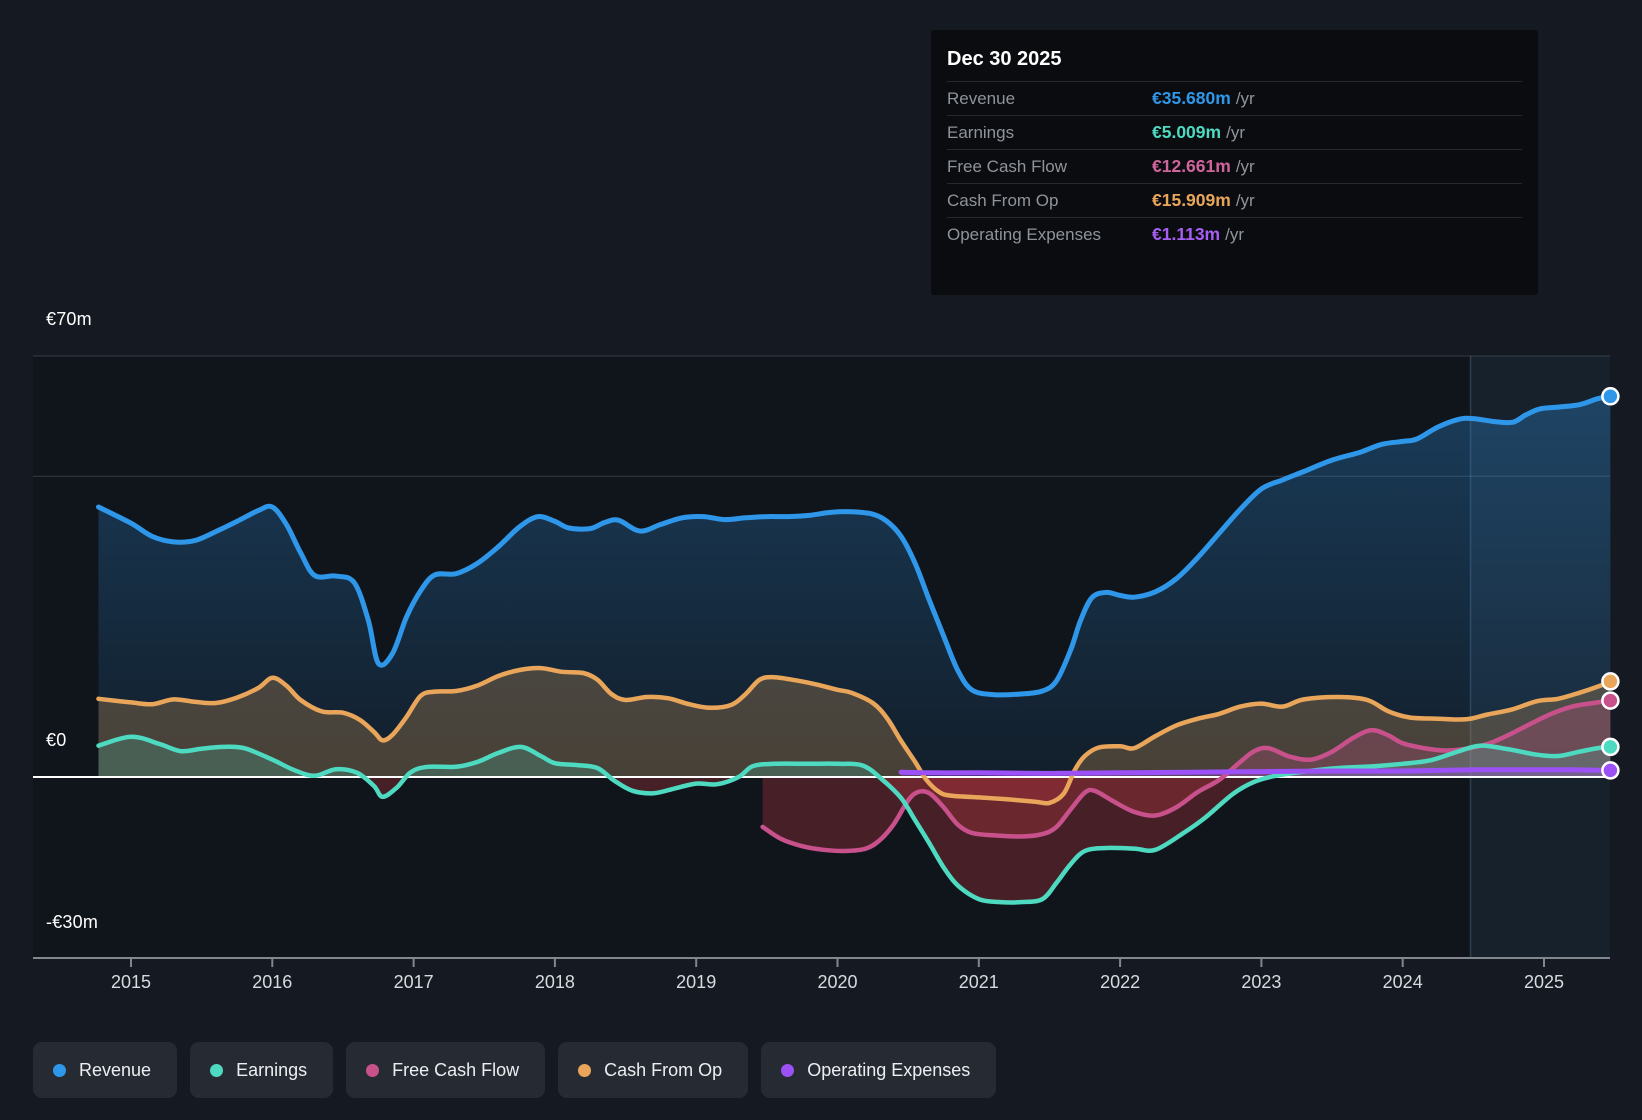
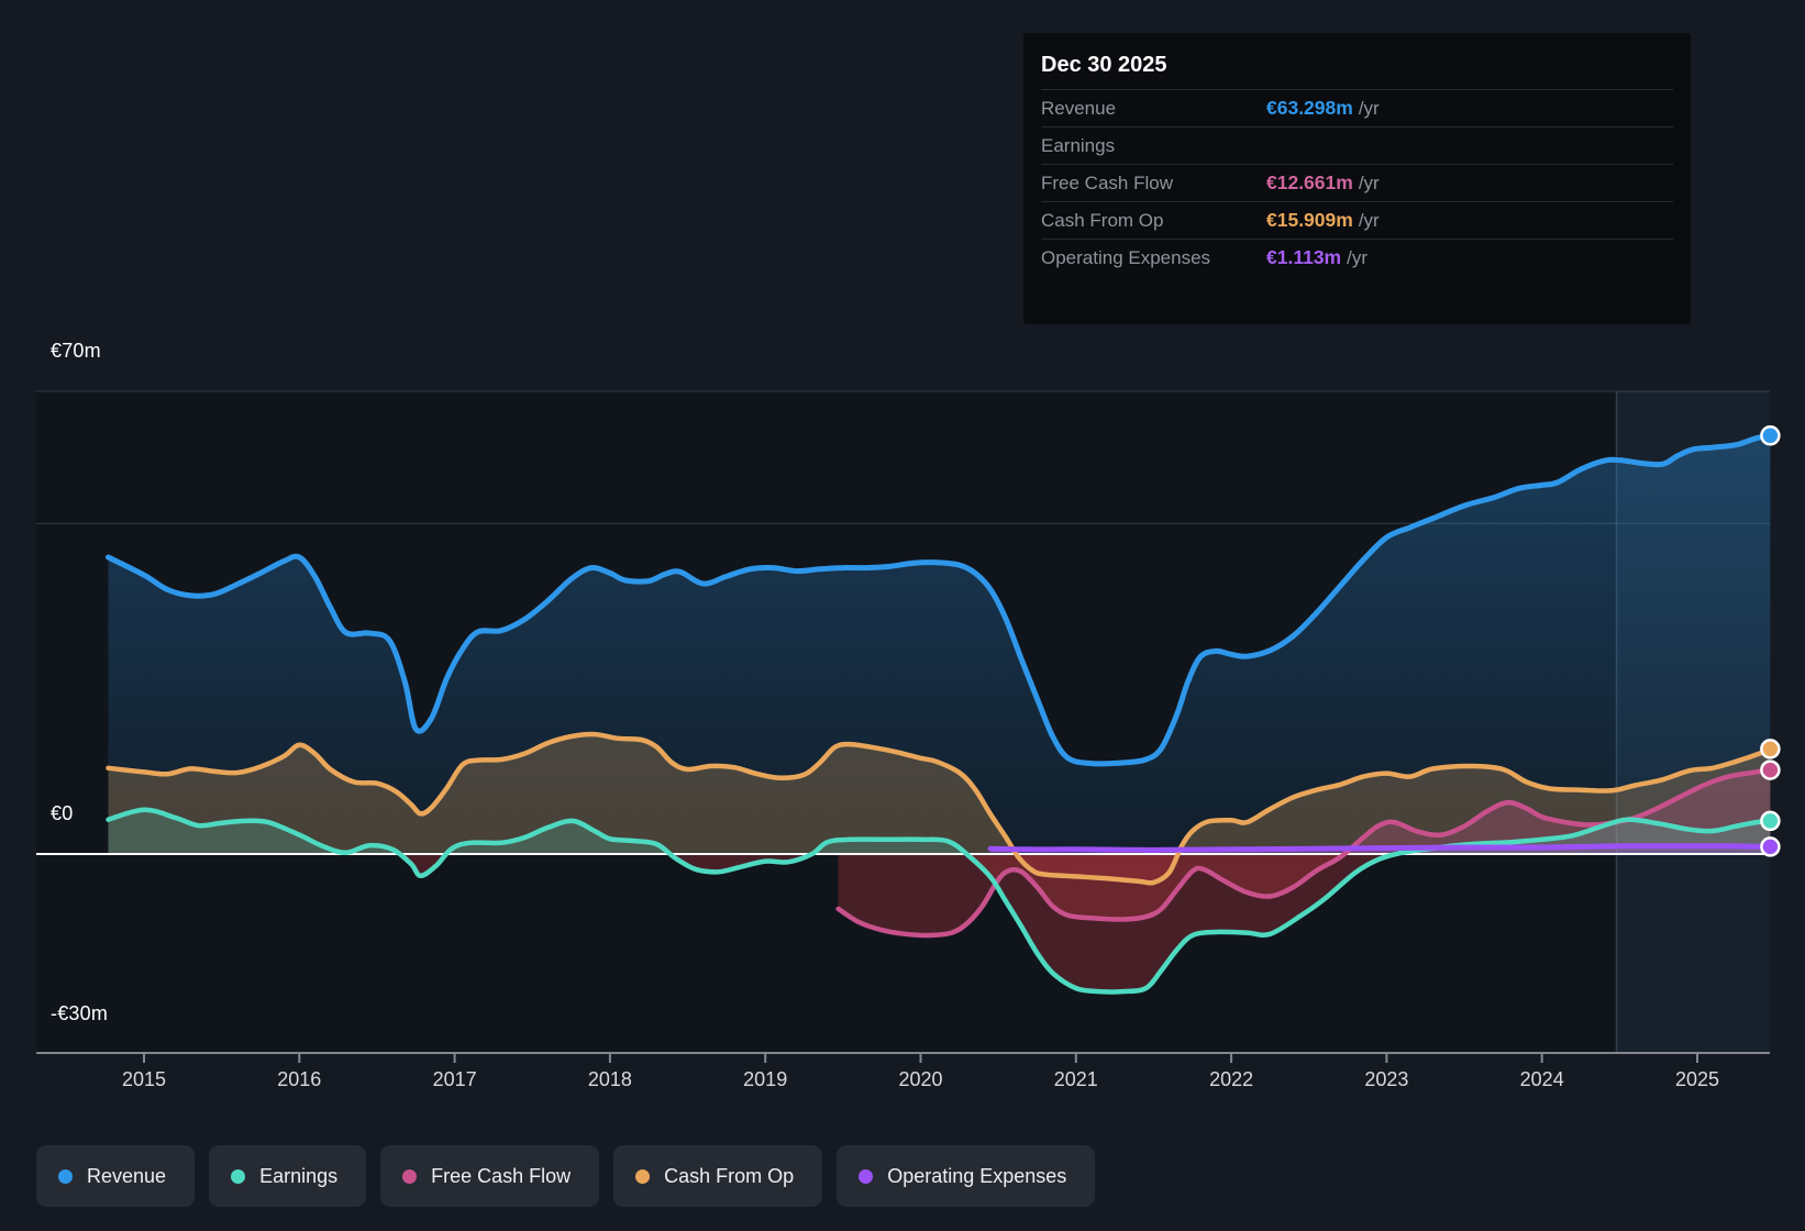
  €70m
  €0
  -€30m
  2015
  2016
  2017
  2018
  2019
  2020
  2021
  2022
  2023
  2024
  2025
  Dec 30 2025
  Revenue
- €35.680m /yr
+ €63.298m /yr
  Earnings
- €5.009m /yr
  Free Cash Flow
  €12.661m /yr
  Cash From Op
  €15.909m /yr
  Operating Expenses
  €1.113m /yr
  Revenue
  Earnings
  Free Cash Flow
  Cash From Op
  Operating Expenses
